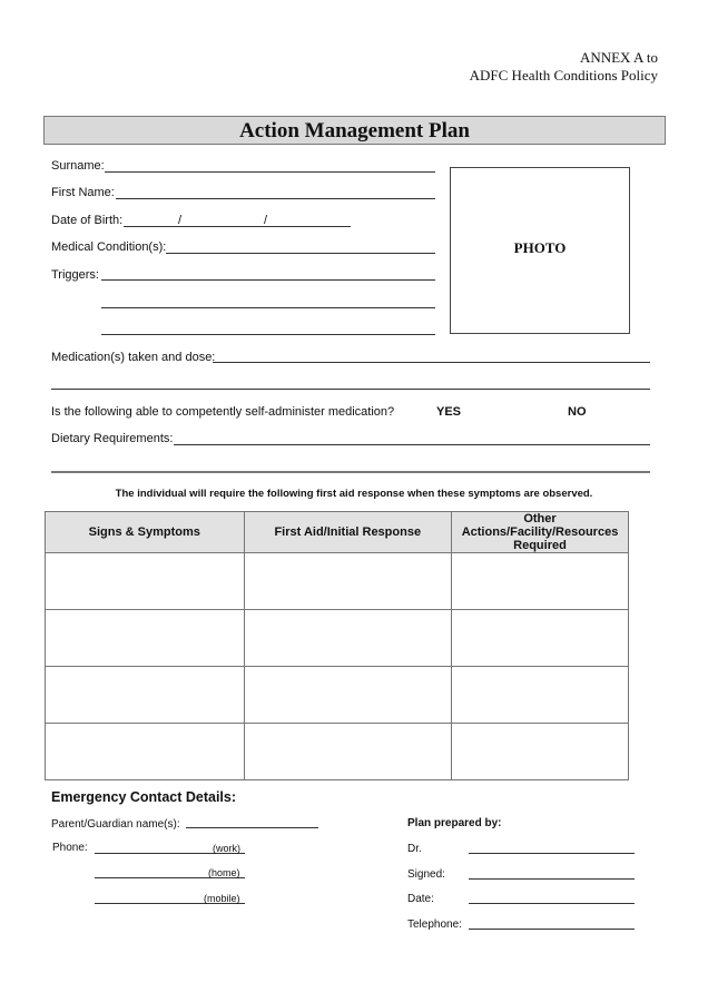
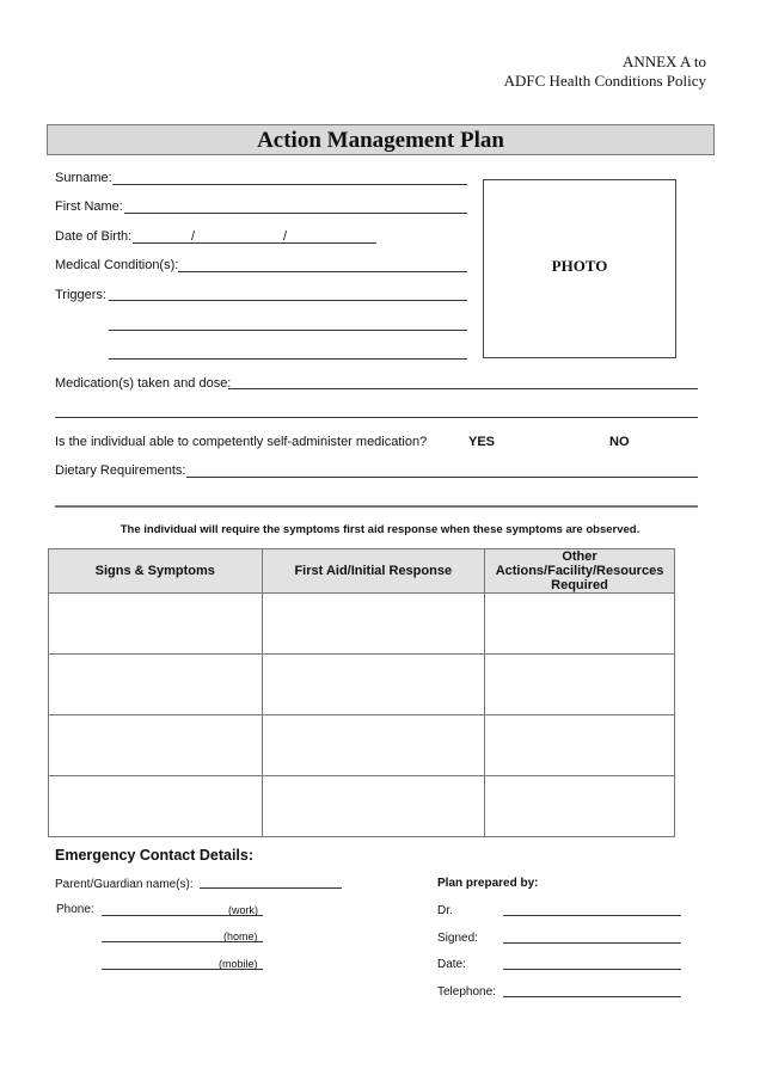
  ANNEX A to
  ADFC Health Conditions Policy
  Action Management Plan
  Surname:
  First Name:
  Date of Birth:
  /
  /
  Medical Condition(s):
  Triggers:
  PHOTO
  Medication(s) taken and dose:
- Is the following able to competently self-administer medication?
+ Is the individual able to competently self-administer medication?
  YES
  NO
  Dietary Requirements:
- The individual will require the following first aid response when these symptoms are observed.
+ The individual will require the symptoms first aid response when these symptoms are observed.
  Signs & Symptoms	First Aid/Initial Response	Other Actions/Facility/Resources Required
  Emergency Contact Details:
  Parent/Guardian name(s):
  Phone:
  (work)
  (home)
  (mobile)
  Plan prepared by:
  Dr.
  Signed:
  Date:
  Telephone:
